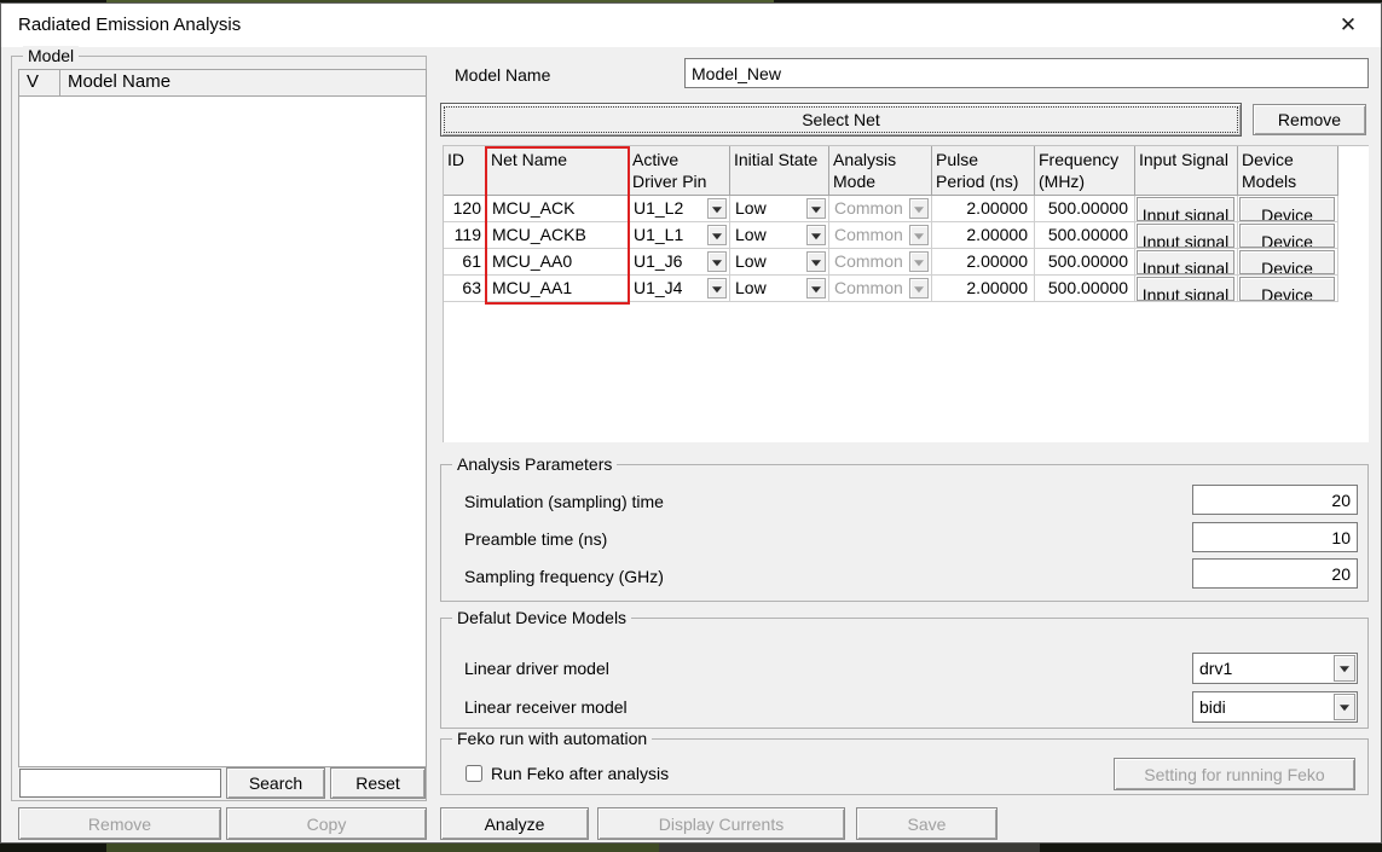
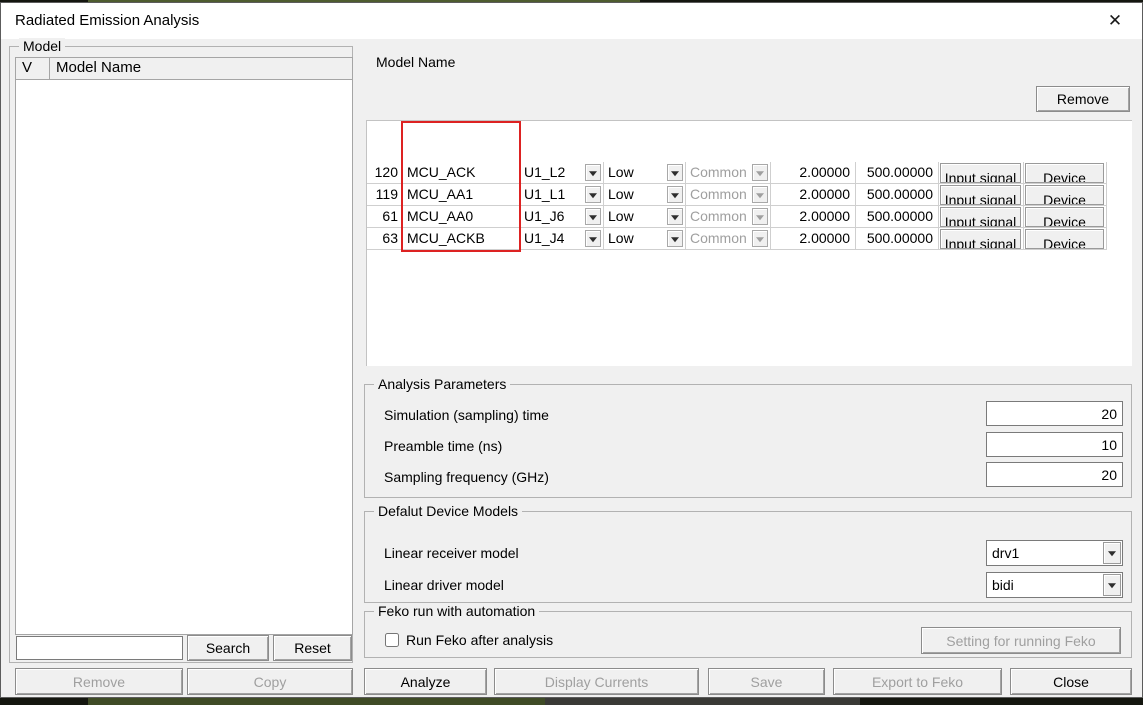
  Radiated Emission Analysis
  ✕
  Model
  V
  Model Name
  Search
  Reset
  Remove
  Copy
  Model Name
- Model_New
- Select Net
  Remove
- ID
- Net Name
- Active Driver Pin
- Initial State
- Analysis Mode
- Pulse Period (ns)
- Frequency (MHz)
- Input Signal
- Device Models
  120
  MCU_ACK
  U1_L2
  Low
  Common
  2.00000
  500.00000
  Input signal
  Device
  119
- MCU_ACKB
+ MCU_AA1
  U1_L1
  Low
  Common
  2.00000
  500.00000
  Input signal
  Device
  61
  MCU_AA0
  U1_J6
  Low
  Common
  2.00000
  500.00000
  Input signal
  Device
  63
- MCU_AA1
+ MCU_ACKB
  U1_J4
  Low
  Common
  2.00000
  500.00000
  Input signal
  Device
  Analysis Parameters
  Simulation (sampling) time
  20
  Preamble time (ns)
  10
  Sampling frequency (GHz)
  20
  Defalut Device Models
- Linear driver model
+ Linear receiver model
  drv1
- Linear receiver model
+ Linear driver model
  bidi
  Feko run with automation
  Run Feko after analysis
  Setting for running Feko
  Analyze
  Display Currents
  Save
+ Export to Feko
+ Close
